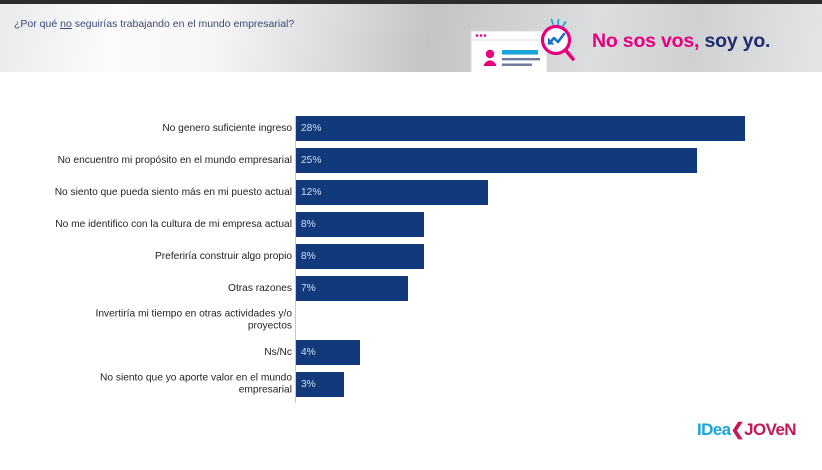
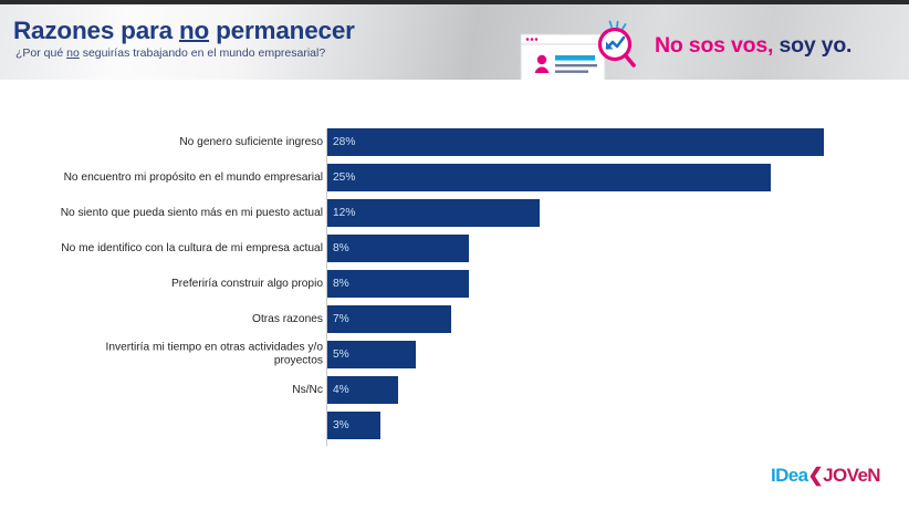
+ Razones para no permanecer
  ¿Por qué no seguirías trabajando en el mundo empresarial?
  No sos vos, soy yo.
  No genero suficiente ingreso
  28%
  No encuentro mi propósito en el mundo empresarial
  25%
  No siento que pueda siento más en mi puesto actual
  12%
  No me identifico con la cultura de mi empresa actual
  8%
  Preferiría construir algo propio
  8%
  Otras razones
  7%
  Invertiría mi tiempo en otras actividades y/o proyectos
+ 5%
  Ns/Nc
  4%
- No siento que yo aporte valor en el mundo empresarial
  3%
  IDea❮JOVeN
